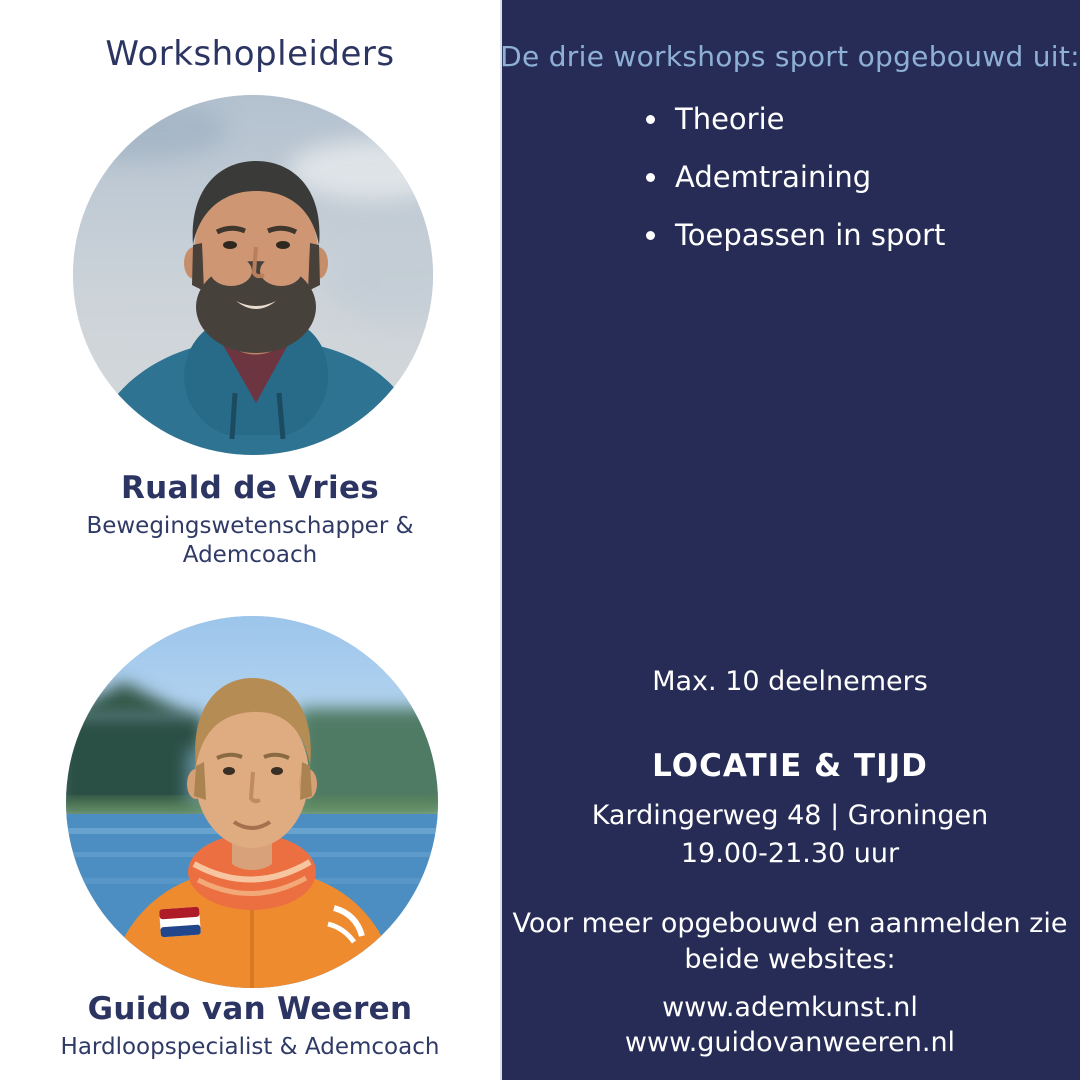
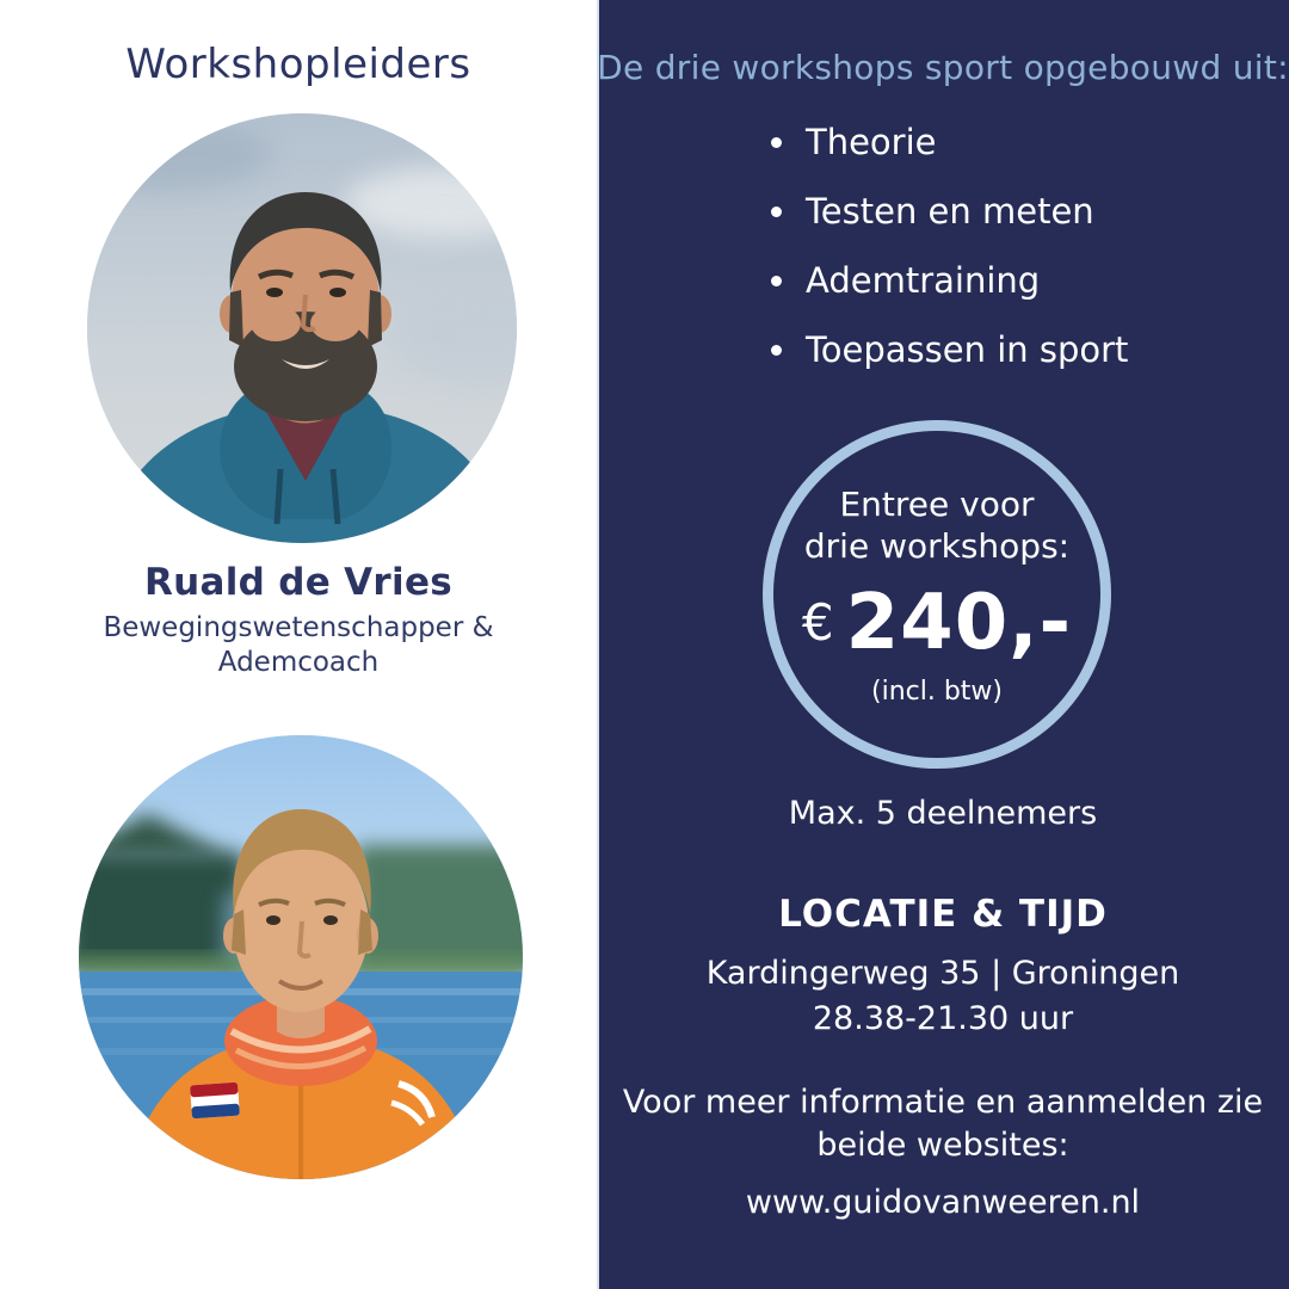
  Workshopleiders
  Ruald de Vries
  Bewegingswetenschapper & Ademcoach
- Guido van Weeren
- Hardloopspecialist & Ademcoach
  De drie workshops sport opgebouwd uit:
  Theorie
+ Testen en meten
  Ademtraining
  Toepassen in sport
+ Entree voor
+ drie workshops:
+ €
+ 240,-
+ (incl. btw)
- Max. 10 deelnemers
+ Max. 5 deelnemers
  LOCATIE & TIJD
- Kardingerweg 48 | Groningen
+ Kardingerweg 35 | Groningen
- 19.00-21.30 uur
+ 28.38-21.30 uur
- Voor meer opgebouwd en aanmelden zie
+ Voor meer informatie en aanmelden zie
  beide websites:
- www.ademkunst.nl
  www.guidovanweeren.nl
